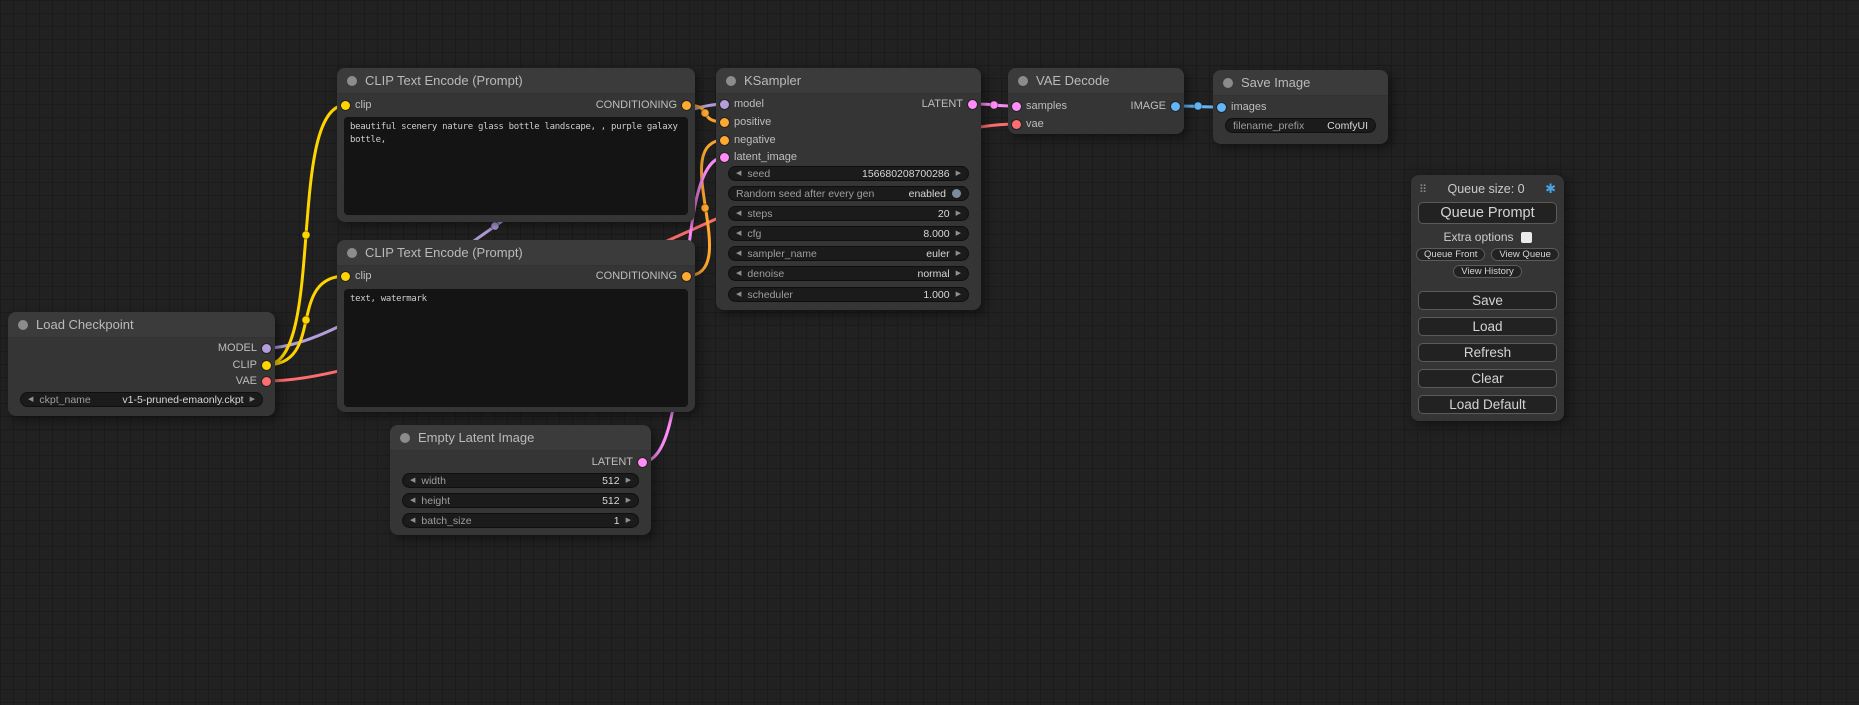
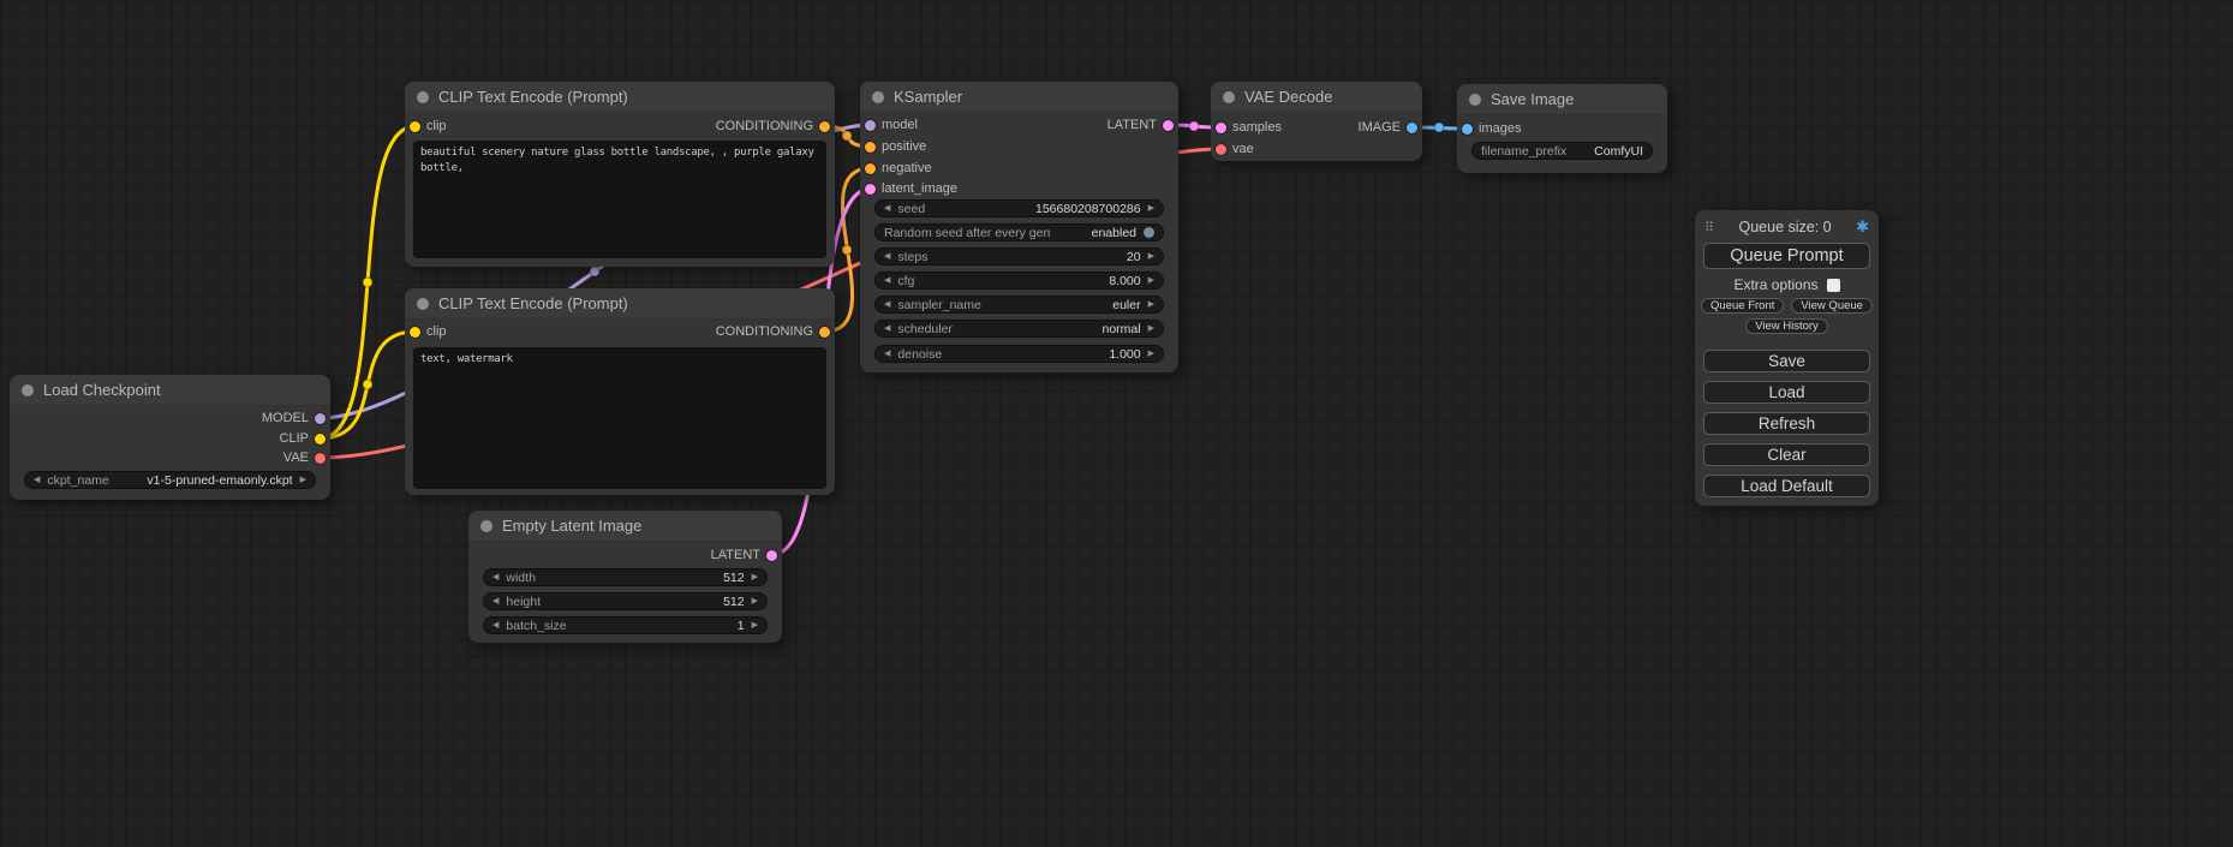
  Load Checkpoint
  MODEL
  CLIP
  VAE
  ckpt_name
  v1-5-pruned-emaonly.ckpt
  CLIP Text Encode (Prompt)
  clip
  CONDITIONING
  beautiful scenery nature glass bottle landscape, , purple galaxy bottle,
  CLIP Text Encode (Prompt)
  clip
  CONDITIONING
  text, watermark
  Empty Latent Image
  LATENT
  width
  512
  height
  512
  batch_size
  1
  KSampler
  model
  positive
  negative
  latent_image
  LATENT
  seed
  156680208700286
  Random seed after every gen
  enabled
  steps
  20
  cfg
  8.000
  sampler_name
  euler
- denoise
+ scheduler
  normal
- scheduler
+ denoise
  1.000
  VAE Decode
  samples
  vae
  IMAGE
  Save Image
  images
  filename_prefix
  ComfyUI
  ⠿
  Queue size: 0
  ✱
  Queue Prompt
  Extra options
  Queue Front
  View Queue
  View History
  Save
  Load
  Refresh
  Clear
  Load Default
